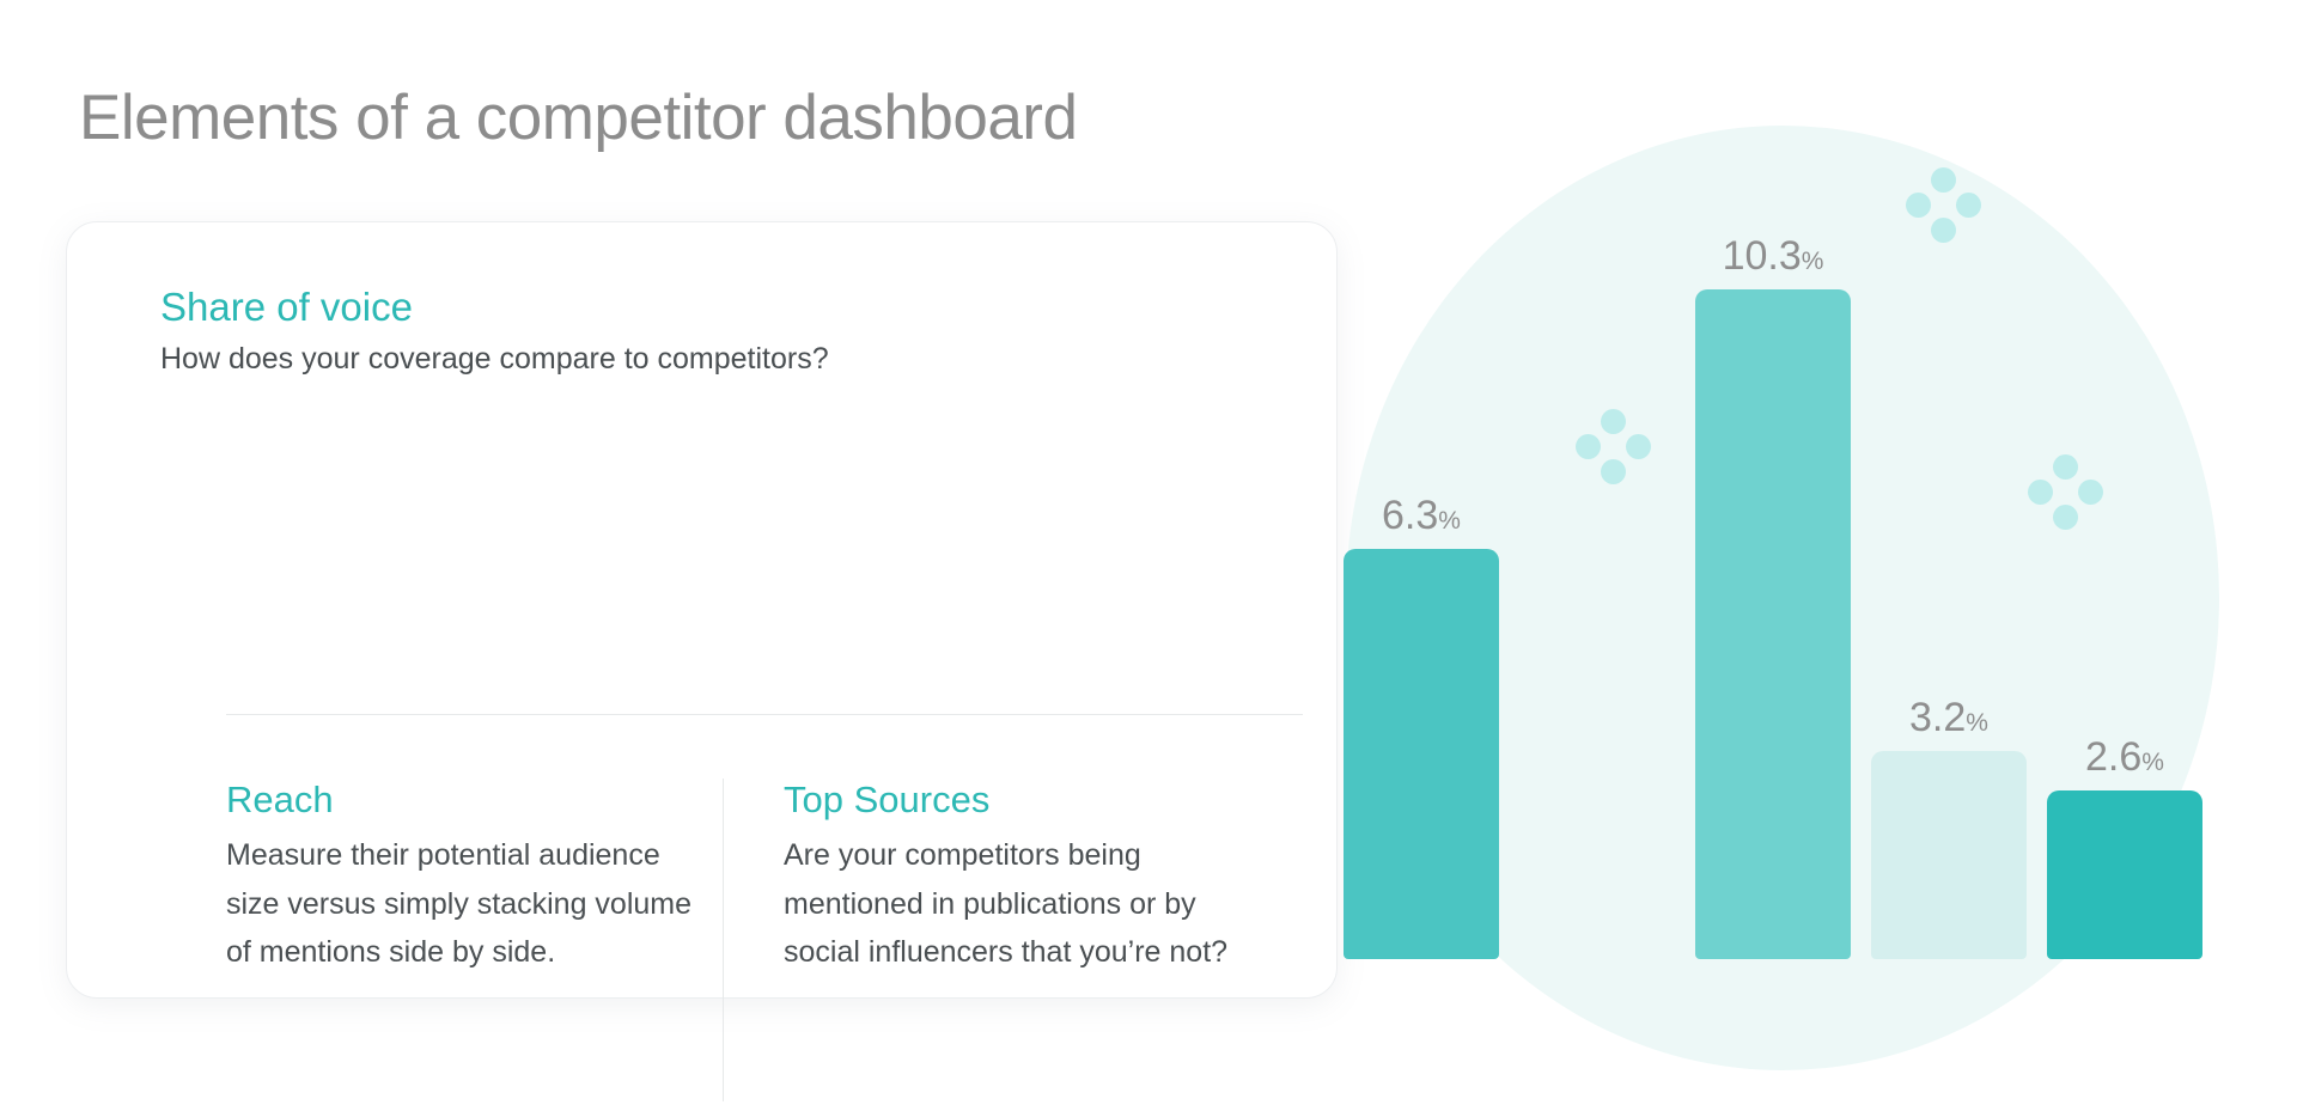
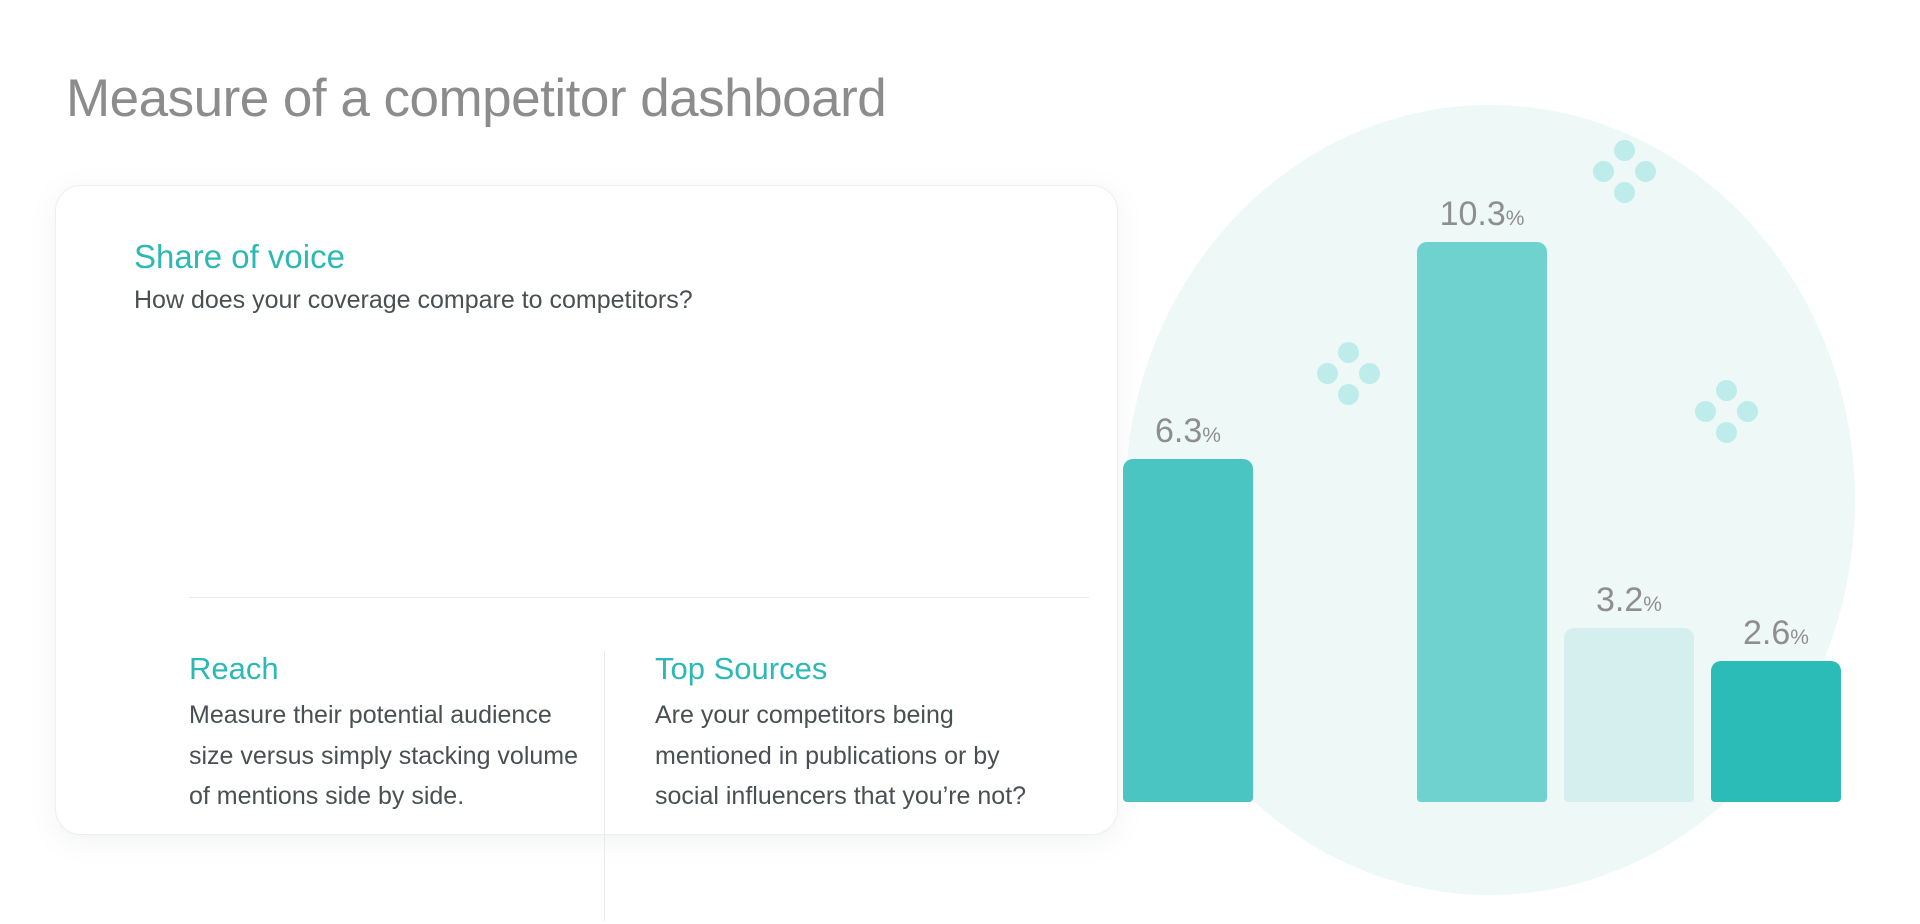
- Elements of a competitor dashboard
+ Measure of a competitor dashboard
  Share of voice
  How does your coverage compare to competitors?
  Reach
  Measure their potential audience size versus simply stacking volume of mentions side by side.
  Top Sources
  Are your competitors being mentioned in publications or by social influencers that you’re not?
  6.3%
  10.3%
  3.2%
  2.6%
